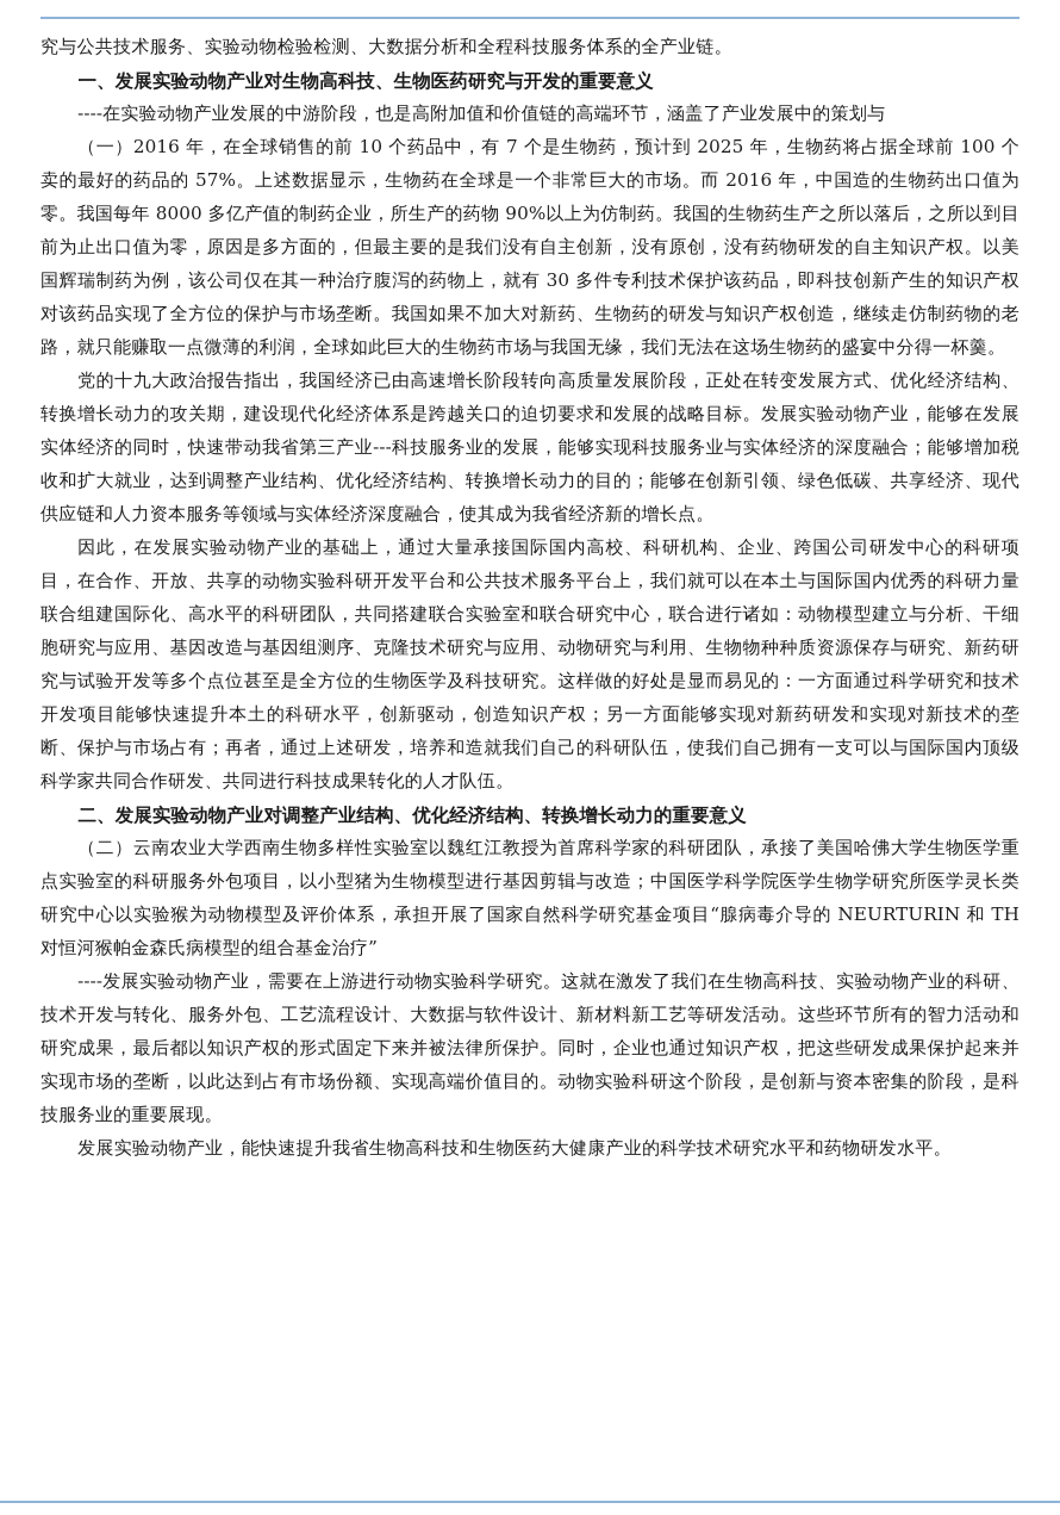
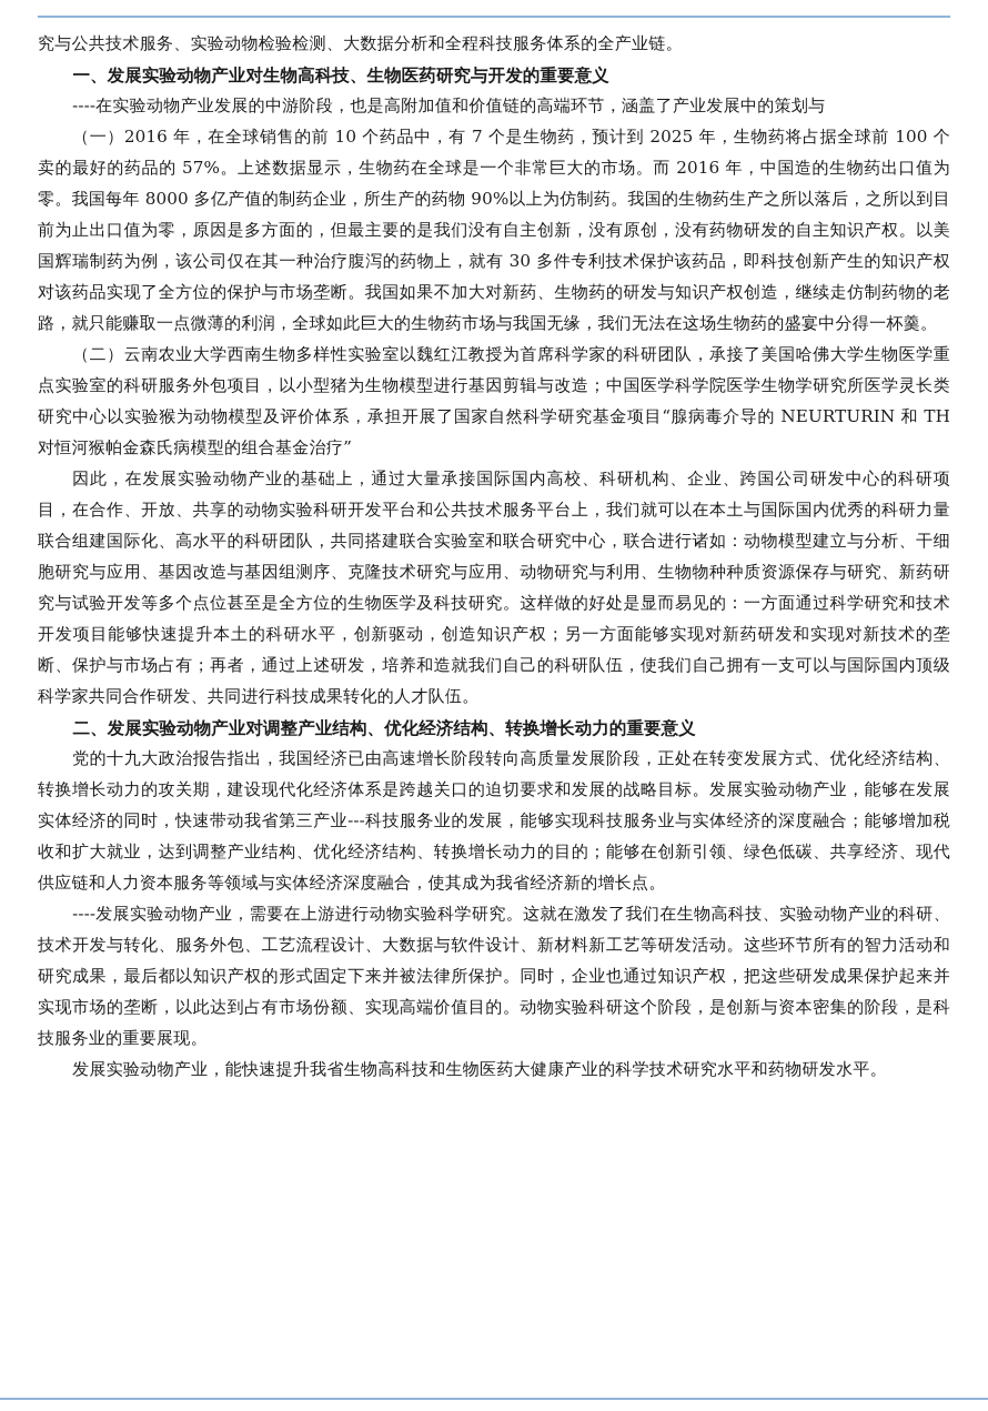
  究与公共技术服务、实验动物检验检测、大数据分析和全程科技服务体系的全产业链。
  一、发展实验动物产业对生物高科技、生物医药研究与开发的重要意义
  ----在实验动物产业发展的中游阶段，也是高附加值和价值链的高端环节，涵盖了产业发展中的策划与
  （一）2016 年，在全球销售的前 10 个药品中，有 7 个是生物药，预计到 2025 年，生物药将占据全球前 100 个卖的最好的药品的 57%。上述数据显示，生物药在全球是一个非常巨大的市场。而 2016 年，中国造的生物药出口值为零。我国每年 8000 多亿产值的制药企业，所生产的药物 90%以上为仿制药。我国的生物药生产之所以落后，之所以到目前为止出口值为零，原因是多方面的，但最主要的是我们没有自主创新，没有原创，没有药物研发的自主知识产权。以美国辉瑞制药为例，该公司仅在其一种治疗腹泻的药物上，就有 30 多件专利技术保护该药品，即科技创新产生的知识产权对该药品实现了全方位的保护与市场垄断。我国如果不加大对新药、生物药的研发与知识产权创造，继续走仿制药物的老路，就只能赚取一点微薄的利润，全球如此巨大的生物药市场与我国无缘，我们无法在这场生物药的盛宴中分得一杯羹。
- 党的十九大政治报告指出，我国经济已由高速增长阶段转向高质量发展阶段，正处在转变发展方式、优化经济结构、转换增长动力的攻关期，建设现代化经济体系是跨越关口的迫切要求和发展的战略目标。发展实验动物产业，能够在发展实体经济的同时，快速带动我省第三产业---科技服务业的发展，能够实现科技服务业与实体经济的深度融合；能够增加税收和扩大就业，达到调整产业结构、优化经济结构、转换增长动力的目的；能够在创新引领、绿色低碳、共享经济、现代供应链和人力资本服务等领域与实体经济深度融合，使其成为我省经济新的增长点。
+ （二）云南农业大学西南生物多样性实验室以魏红江教授为首席科学家的科研团队，承接了美国哈佛大学生物医学重点实验室的科研服务外包项目，以小型猪为生物模型进行基因剪辑与改造；中国医学科学院医学生物学研究所医学灵长类研究中心以实验猴为动物模型及评价体系，承担开展了国家自然科学研究基金项目“腺病毒介导的 NEURTURIN 和 TH 对恒河猴帕金森氏病模型的组合基金治疗”
  因此，在发展实验动物产业的基础上，通过大量承接国际国内高校、科研机构、企业、跨国公司研发中心的科研项目，在合作、开放、共享的动物实验科研开发平台和公共技术服务平台上，我们就可以在本土与国际国内优秀的科研力量联合组建国际化、高水平的科研团队，共同搭建联合实验室和联合研究中心，联合进行诸如：动物模型建立与分析、干细胞研究与应用、基因改造与基因组测序、克隆技术研究与应用、动物研究与利用、生物物种种质资源保存与研究、新药研究与试验开发等多个点位甚至是全方位的生物医学及科技研究。这样做的好处是显而易见的：一方面通过科学研究和技术开发项目能够快速提升本土的科研水平，创新驱动，创造知识产权；另一方面能够实现对新药研发和实现对新技术的垄断、保护与市场占有；再者，通过上述研发，培养和造就我们自己的科研队伍，使我们自己拥有一支可以与国际国内顶级科学家共同合作研发、共同进行科技成果转化的人才队伍。
  二、发展实验动物产业对调整产业结构、优化经济结构、转换增长动力的重要意义
- （二）云南农业大学西南生物多样性实验室以魏红江教授为首席科学家的科研团队，承接了美国哈佛大学生物医学重点实验室的科研服务外包项目，以小型猪为生物模型进行基因剪辑与改造；中国医学科学院医学生物学研究所医学灵长类研究中心以实验猴为动物模型及评价体系，承担开展了国家自然科学研究基金项目“腺病毒介导的 NEURTURIN 和 TH 对恒河猴帕金森氏病模型的组合基金治疗”
+ 党的十九大政治报告指出，我国经济已由高速增长阶段转向高质量发展阶段，正处在转变发展方式、优化经济结构、转换增长动力的攻关期，建设现代化经济体系是跨越关口的迫切要求和发展的战略目标。发展实验动物产业，能够在发展实体经济的同时，快速带动我省第三产业---科技服务业的发展，能够实现科技服务业与实体经济的深度融合；能够增加税收和扩大就业，达到调整产业结构、优化经济结构、转换增长动力的目的；能够在创新引领、绿色低碳、共享经济、现代供应链和人力资本服务等领域与实体经济深度融合，使其成为我省经济新的增长点。
  ----发展实验动物产业，需要在上游进行动物实验科学研究。这就在激发了我们在生物高科技、实验动物产业的科研、技术开发与转化、服务外包、工艺流程设计、大数据与软件设计、新材料新工艺等研发活动。这些环节所有的智力活动和研究成果，最后都以知识产权的形式固定下来并被法律所保护。同时，企业也通过知识产权，把这些研发成果保护起来并实现市场的垄断，以此达到占有市场份额、实现高端价值目的。动物实验科研这个阶段，是创新与资本密集的阶段，是科技服务业的重要展现。
  发展实验动物产业，能快速提升我省生物高科技和生物医药大健康产业的科学技术研究水平和药物研发水平。
